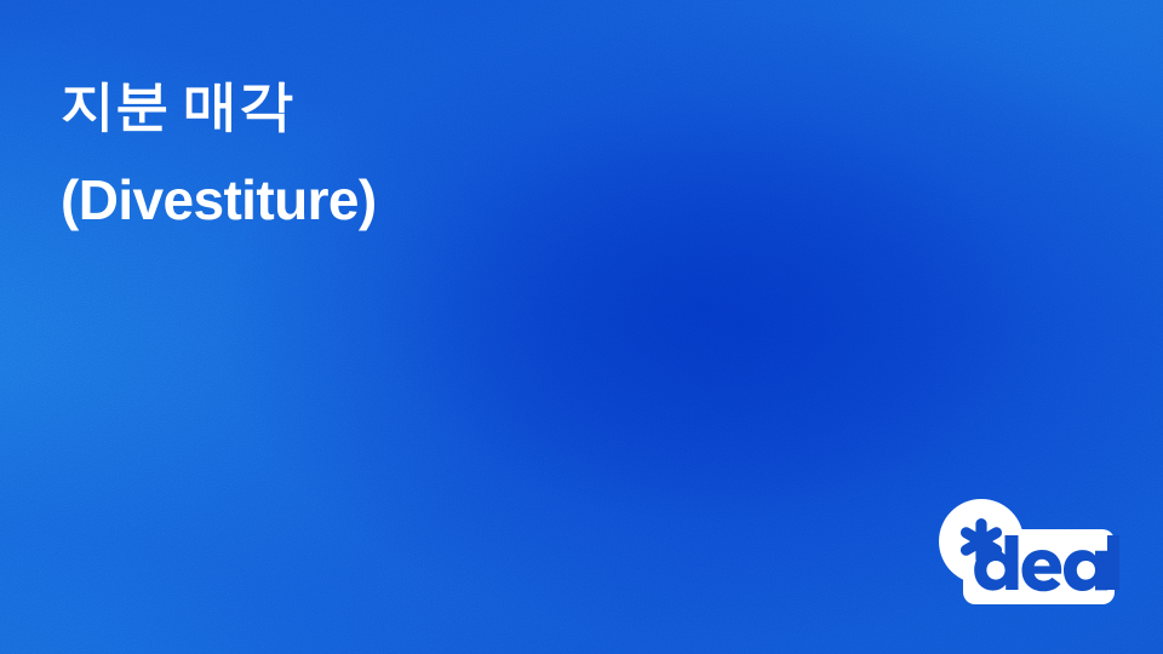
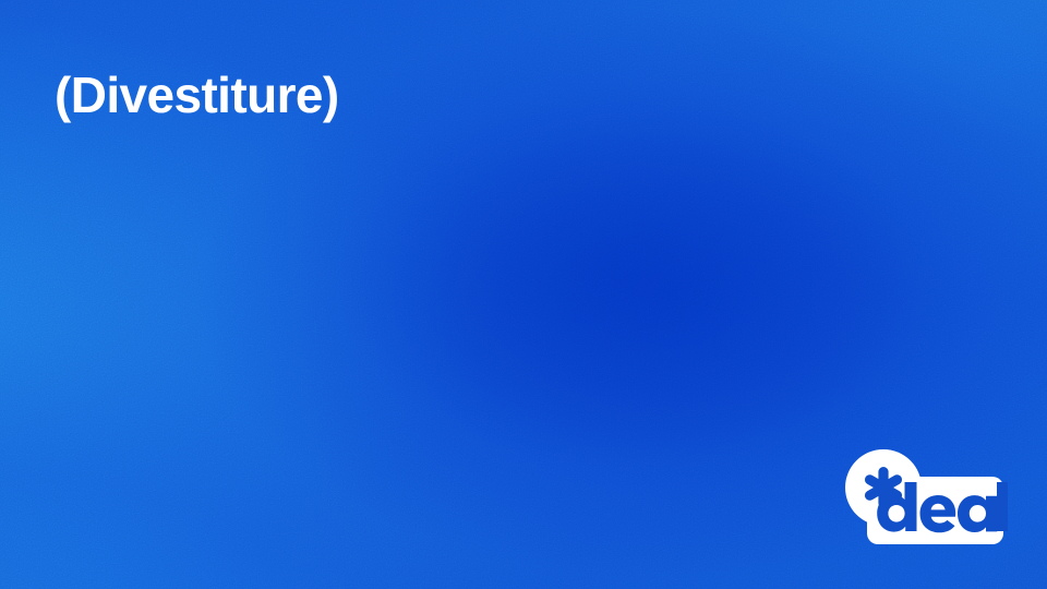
- 지분 매각
  (Divestiture)
